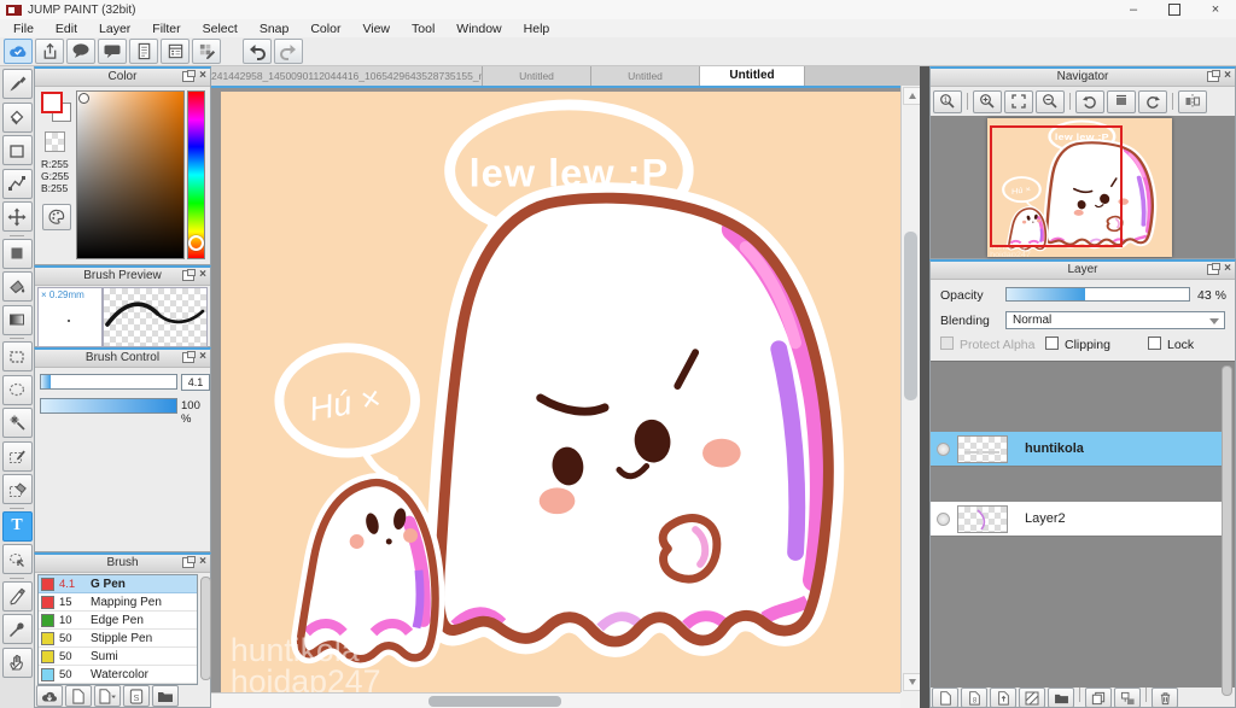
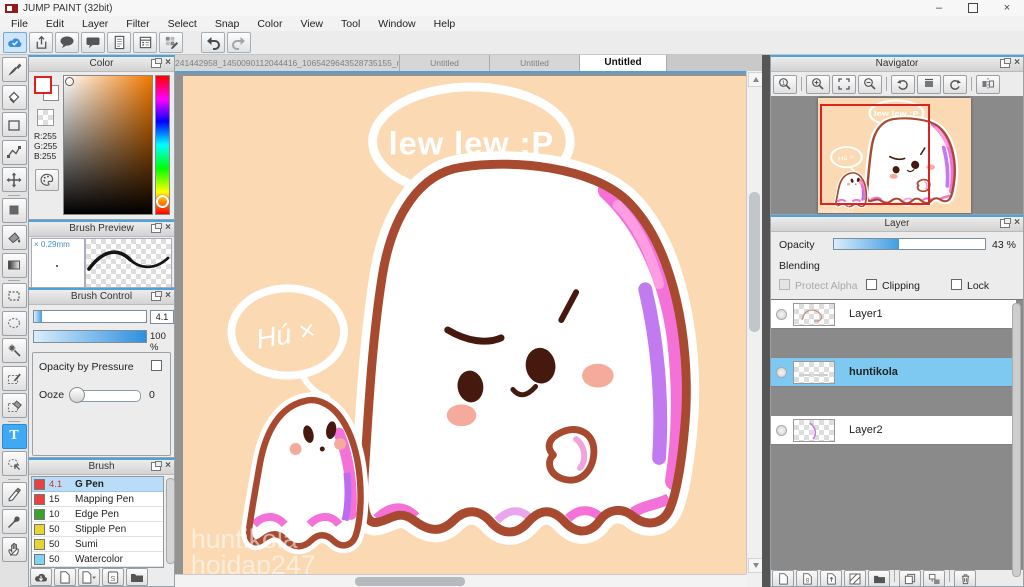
  JUMP PAINT (32bit)
  –
  ×
  File
  Edit
  Layer
  Filter
  Select
  Snap
  Color
  View
  Tool
  Window
  Help
  T
  Color
  ×
  R:255
  G:255
  B:255
  Brush Preview
  ×
  × 0.29mm
  Brush Control
  ×
  4.1
  100 %
+ Opacity by Pressure
+ Ooze
+ 0
  Brush
  ×
  4.1
  G Pen
  15
  Mapping Pen
  10
  Edge Pen
  50
  Stipple Pen
  50
  Sumi
  50
  Watercolor
  S
  241442958_1450090112044416_1065429643528735155_n
  Untitled
  Untitled
  Untitled
  Navigator
  ×
  Layer
  ×
  Opacity
  43 %
  Blending
- Normal
  Protect Alpha
  Clipping
  Lock
+ Layer1
  huntikola
  Layer2
